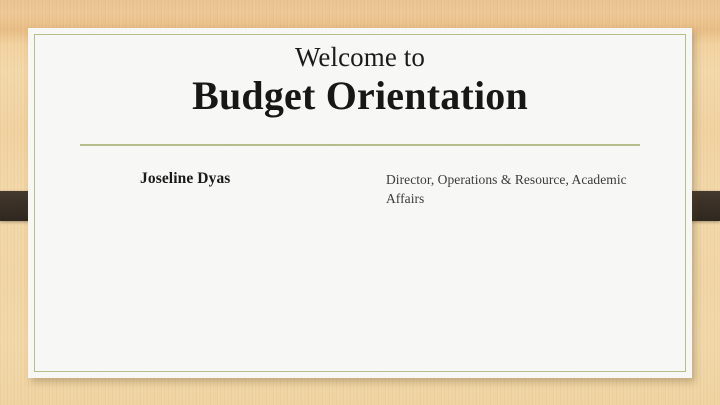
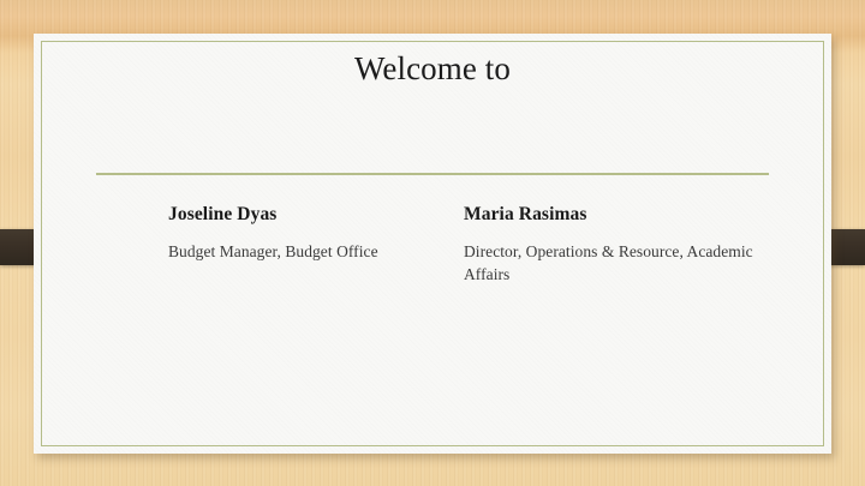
  Welcome to
- Budget Orientation
  Joseline Dyas
+ Budget Manager, Budget Office
+ Maria Rasimas
  Director, Operations & Resource, Academic Affairs
